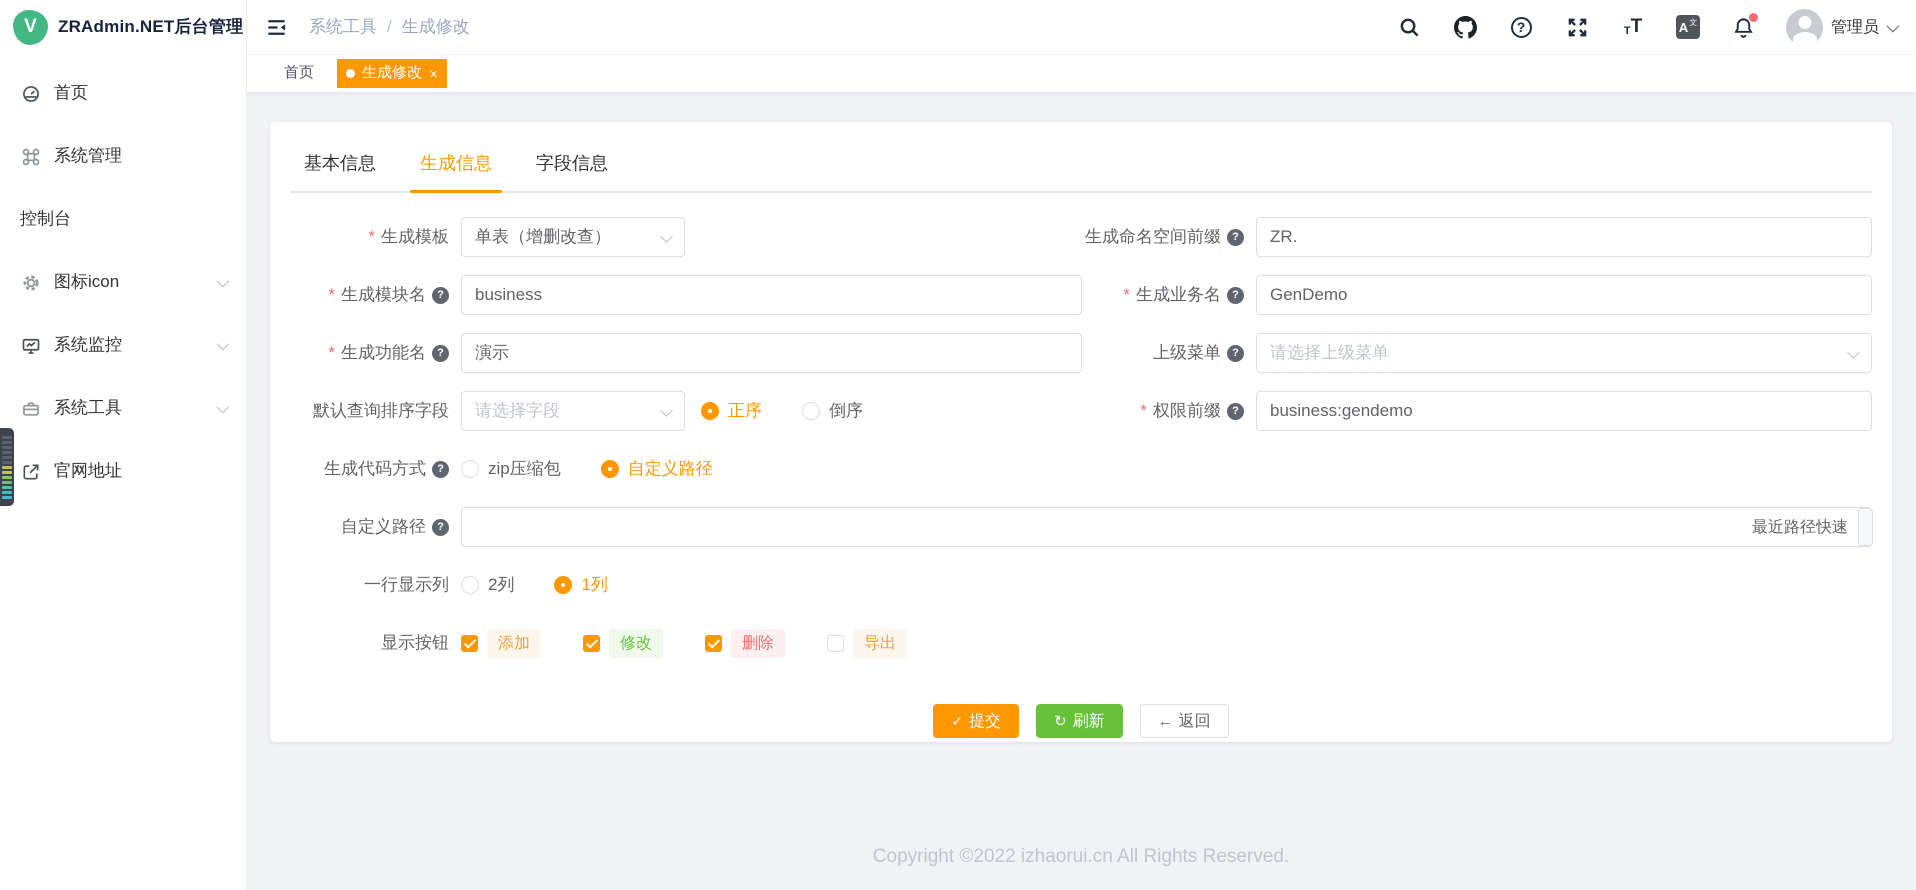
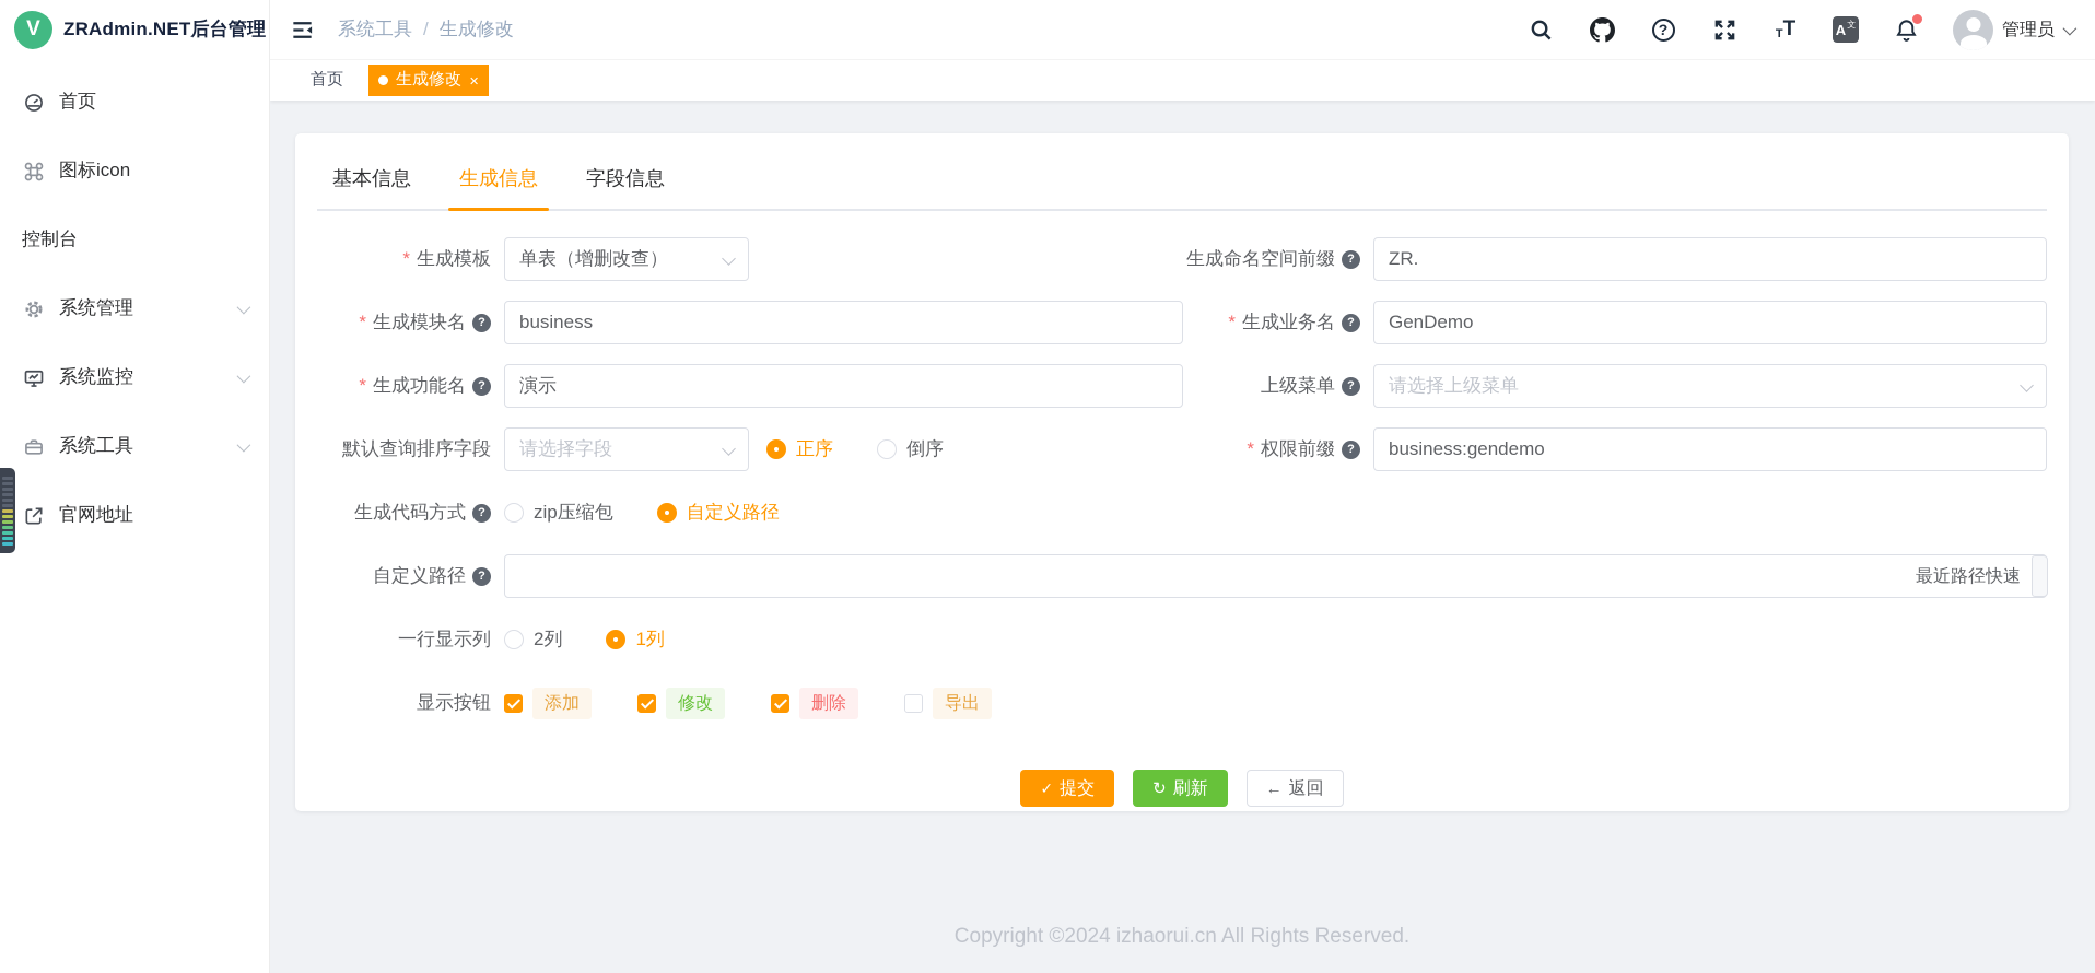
  V
  ZRAdmin.NET后台管理
  首页
- 系统管理
+ 图标icon
  控制台
- 图标icon
+ 系统管理
  系统监控
  系统工具
  官网地址
  系统工具
  /
  生成修改
  管理员
  首页
  生成修改
  基本信息
  生成信息
  字段信息
  *
  生成模板
  单表（增删改查）
  生成命名空间前缀
  ZR.
  *
  生成模块名
  business
  *
  生成业务名
  GenDemo
  *
  生成功能名
  演示
  上级菜单
  请选择上级菜单
  默认查询排序字段
  请选择字段
  正序
  倒序
  *
  权限前缀
  business:gendemo
  生成代码方式
  zip压缩包
  自定义路径
  自定义路径
  最近路径快速
  一行显示列
  2列
  1列
  显示按钮
  添加
  修改
  删除
  导出
  提交
  刷新
  返回
- Copyright ©2022 izhaorui.cn All Rights Reserved.
+ Copyright ©2024 izhaorui.cn All Rights Reserved.
